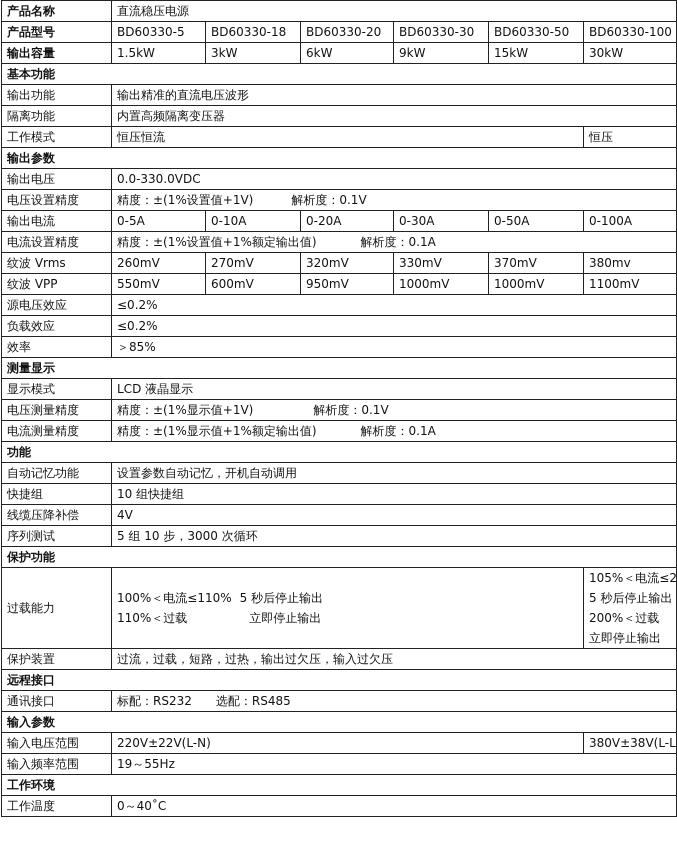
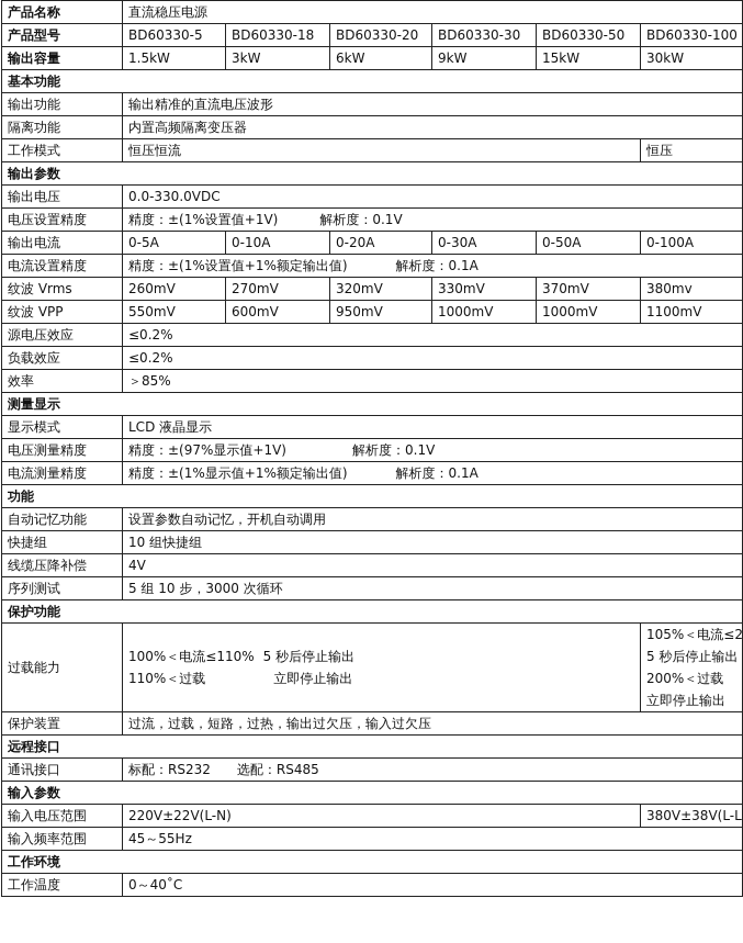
  产品名称	直流稳压电源
  产品型号	BD60330-5	BD60330-18	BD60330-20	BD60330-30	BD60330-50	BD60330-100
  输出容量	1.5kW	3kW	6kW	9kW	15kW	30kW
  基本功能
  输出功能	输出精准的直流电压波形
  隔离功能	内置高频隔离变压器
  工作模式	恒压恒流	恒压
  输出参数
  输出电压	0.0-330.0VDC
  电压设置精度	精度：±(1%设置值+1V) 解析度：0.1V
  输出电流	0-5A	0-10A	0-20A	0-30A	0-50A	0-100A
  电流设置精度	精度：±(1%设置值+1%额定输出值) 解析度：0.1A
  纹波 Vrms	260mV	270mV	320mV	330mV	370mV	380mv
  纹波 VPP	550mV	600mV	950mV	1000mV	1000mV	1100mV
  源电压效应	≤0.2%
  负载效应	≤0.2%
  效率	＞85%
  测量显示
  显示模式	LCD 液晶显示
- 电压测量精度	精度：±(1%显示值+1V) 解析度：0.1V
+ 电压测量精度	精度：±(97%显示值+1V) 解析度：0.1V
  电流测量精度	精度：±(1%显示值+1%额定输出值) 解析度：0.1A
  功能
  自动记忆功能	设置参数自动记忆，开机自动调用
  快捷组	10 组快捷组
  线缆压降补偿	4V
  序列测试	5 组 10 步，3000 次循环
  保护功能
  过载能力	100%＜电流≤110% 5 秒后停止输出 110%＜过载 立即停止输出	105%＜电流≤2 5 秒后停止输出 200%＜过载 立即停止输出
  保护装置	过流，过载，短路，过热，输出过欠压，输入过欠压
  远程接口
  通讯接口	标配：RS232 选配：RS485
  输入参数
  输入电压范围	220V±22V(L-N)	380V±38V(L-L
- 输入频率范围	19～55Hz
+ 输入频率范围	45～55Hz
  工作环境
  工作温度	0～40˚C
